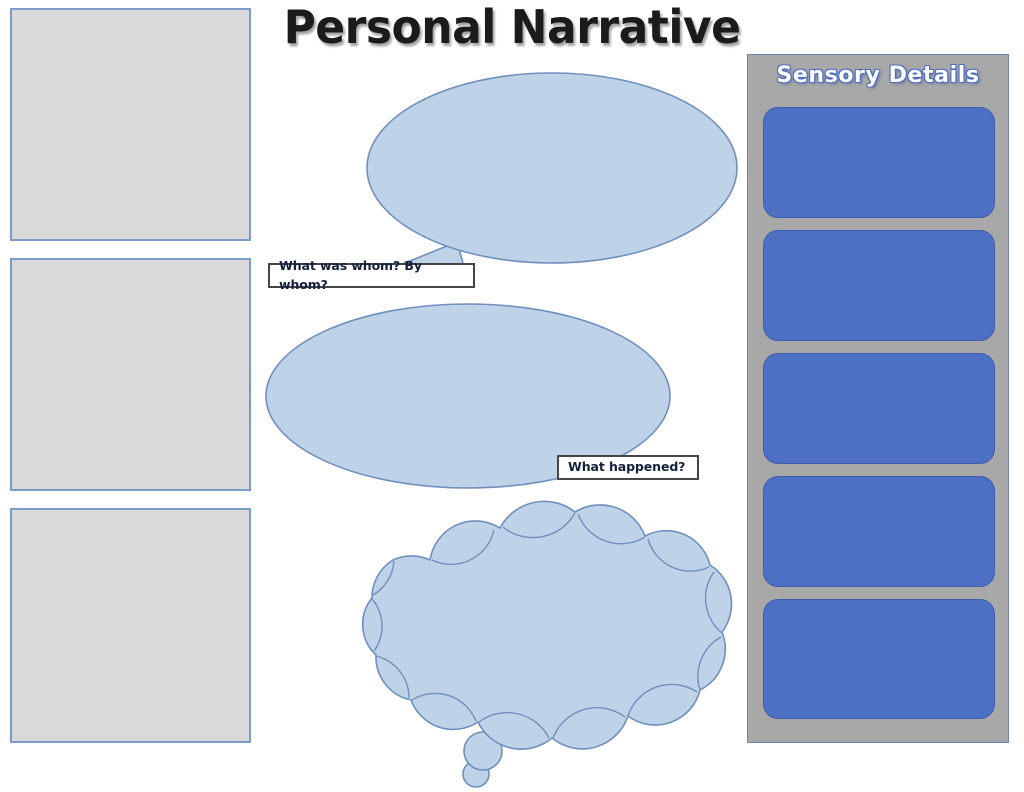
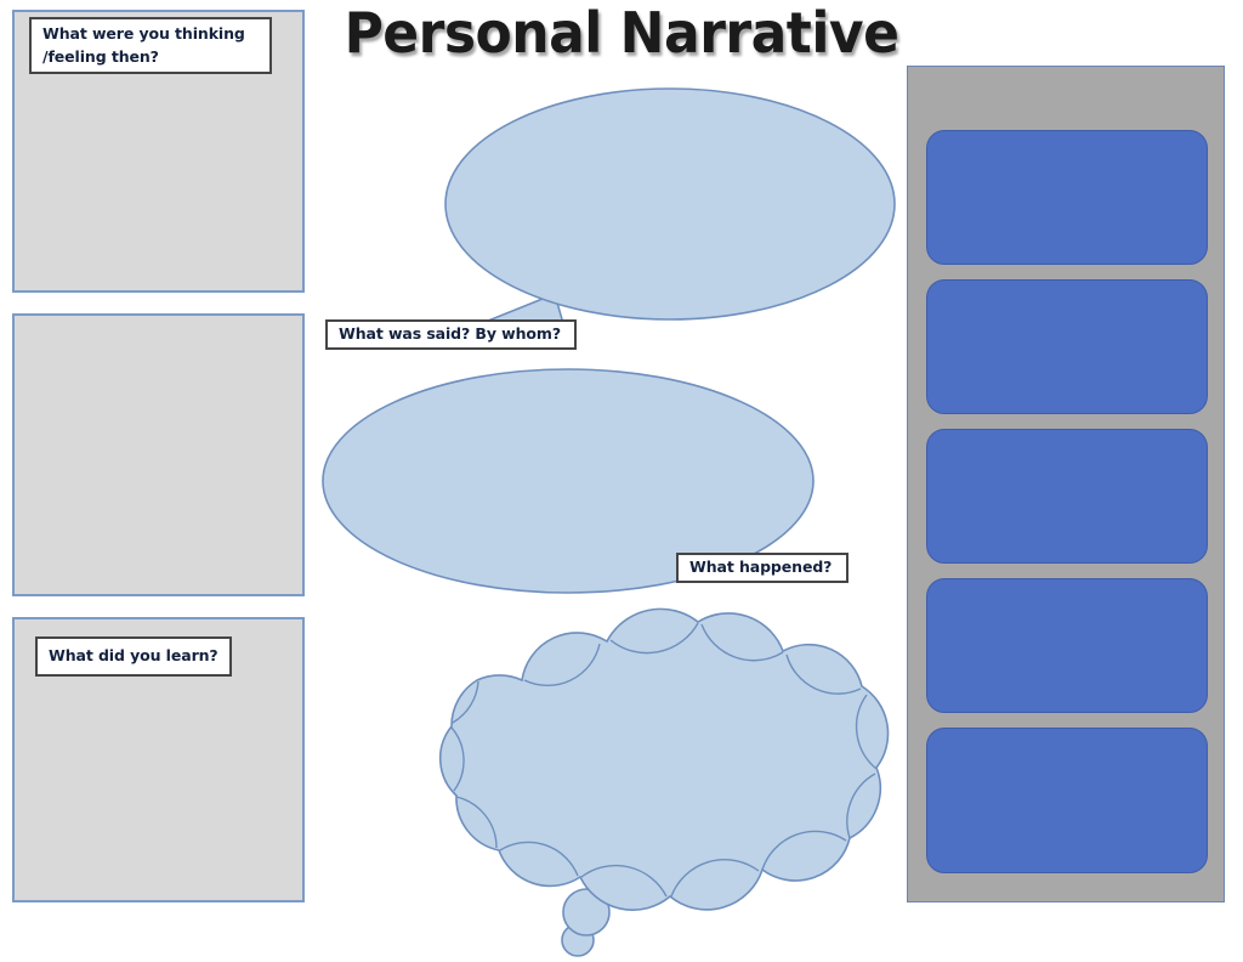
  Personal Narrative
+ What were you thinking
+ /feeling then?
+ What did you learn?
- What was whom? By whom?
+ What was said? By whom?
  What happened?
- Sensory Details
